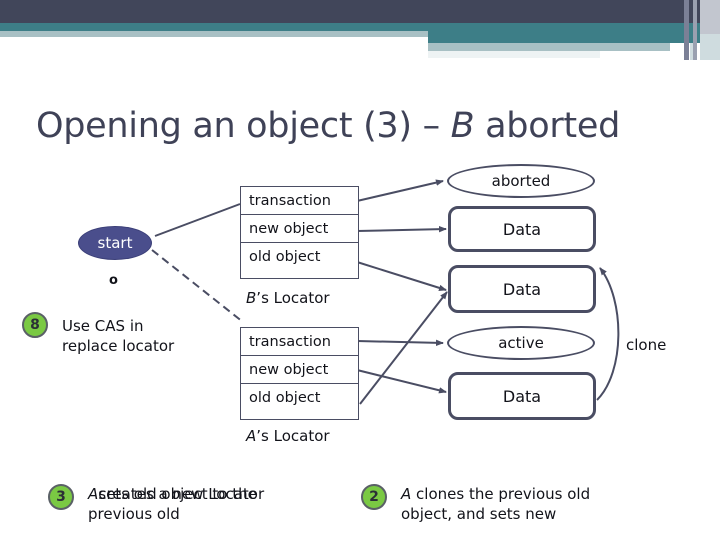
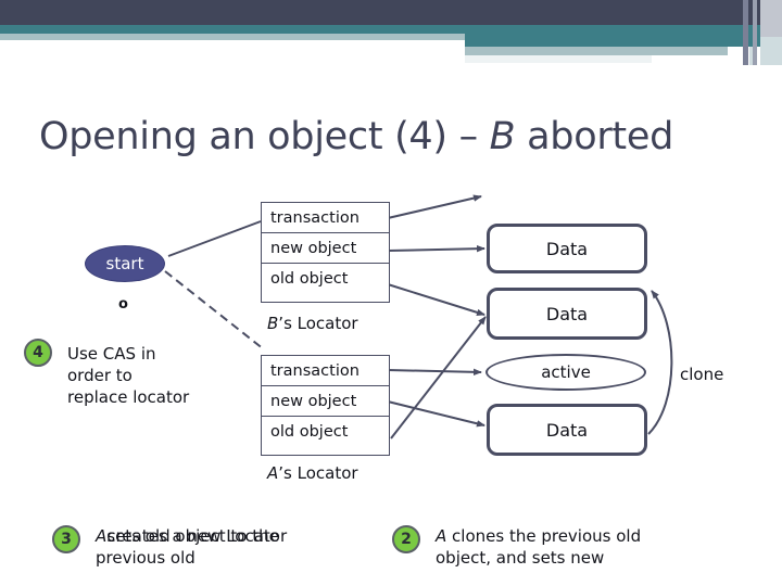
- Opening an object (3) – B aborted
+ Opening an object (4) – B aborted
  start
  o
  transaction
  new object
  old object
  B’s Locator
  transaction
  new object
  old object
  A’s Locator
- aborted
  Data
  Data
  Data
  active
  clone
- 8
+ 4
  Use CAS in
+ order to
  replace locator
  3
  A
  sets old object to the
  creates a new Locator
  previous old
  2
  A clones the previous old
  object, and sets new
